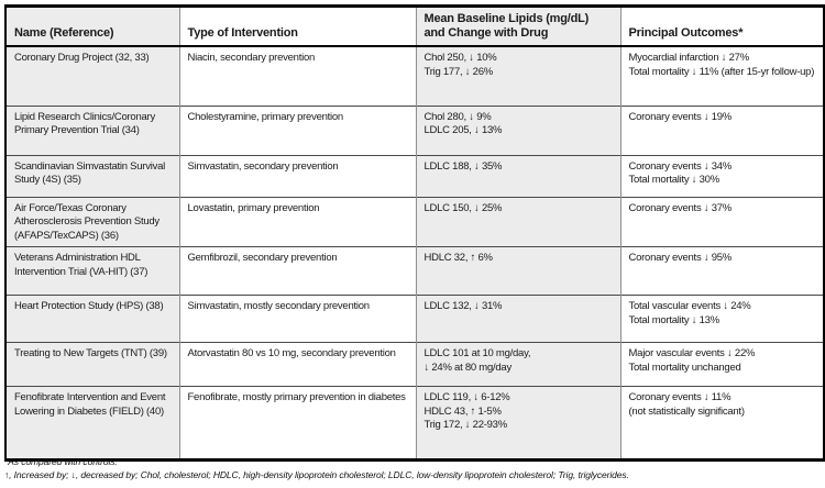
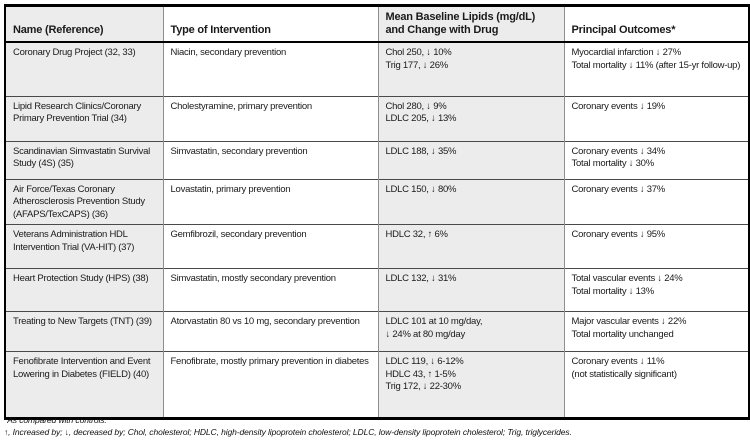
  Name (Reference)	Type of Intervention	Mean Baseline Lipids (mg/dL) and Change with Drug	Principal Outcomes*
  Coronary Drug Project (32, 33)	Niacin, secondary prevention	Chol 250, ↓ 10% Trig 177, ↓ 26%	Myocardial infarction ↓ 27% Total mortality ↓ 11% (after 15-yr follow-up)
  Lipid Research Clinics/Coronary Primary Prevention Trial (34)	Cholestyramine, primary prevention	Chol 280, ↓ 9% LDLC 205, ↓ 13%	Coronary events ↓ 19%
  Scandinavian Simvastatin Survival Study (4S) (35)	Simvastatin, secondary prevention	LDLC 188, ↓ 35%	Coronary events ↓ 34% Total mortality ↓ 30%
- Air Force/Texas Coronary Atherosclerosis Prevention Study (AFAPS/TexCAPS) (36)	Lovastatin, primary prevention	LDLC 150, ↓ 25%	Coronary events ↓ 37%
+ Air Force/Texas Coronary Atherosclerosis Prevention Study (AFAPS/TexCAPS) (36)	Lovastatin, primary prevention	LDLC 150, ↓ 80%	Coronary events ↓ 37%
  Veterans Administration HDL Intervention Trial (VA-HIT) (37)	Gemfibrozil, secondary prevention	HDLC 32, ↑ 6%	Coronary events ↓ 95%
  Heart Protection Study (HPS) (38)	Simvastatin, mostly secondary prevention	LDLC 132, ↓ 31%	Total vascular events ↓ 24% Total mortality ↓ 13%
  Treating to New Targets (TNT) (39)	Atorvastatin 80 vs 10 mg, secondary prevention	LDLC 101 at 10 mg/day, ↓ 24% at 80 mg/day	Major vascular events ↓ 22% Total mortality unchanged
- Fenofibrate Intervention and Event Lowering in Diabetes (FIELD) (40)	Fenofibrate, mostly primary prevention in diabetes	LDLC 119, ↓ 6-12% HDLC 43, ↑ 1-5% Trig 172, ↓ 22-93%	Coronary events ↓ 11% (not statistically significant)
+ Fenofibrate Intervention and Event Lowering in Diabetes (FIELD) (40)	Fenofibrate, mostly primary prevention in diabetes	LDLC 119, ↓ 6-12% HDLC 43, ↑ 1-5% Trig 172, ↓ 22-30%	Coronary events ↓ 11% (not statistically significant)
  *As compared with controls.
  ↑, Increased by; ↓, decreased by; Chol, cholesterol; HDLC, high-density lipoprotein cholesterol; LDLC, low-density lipoprotein cholesterol; Trig, triglycerides.
